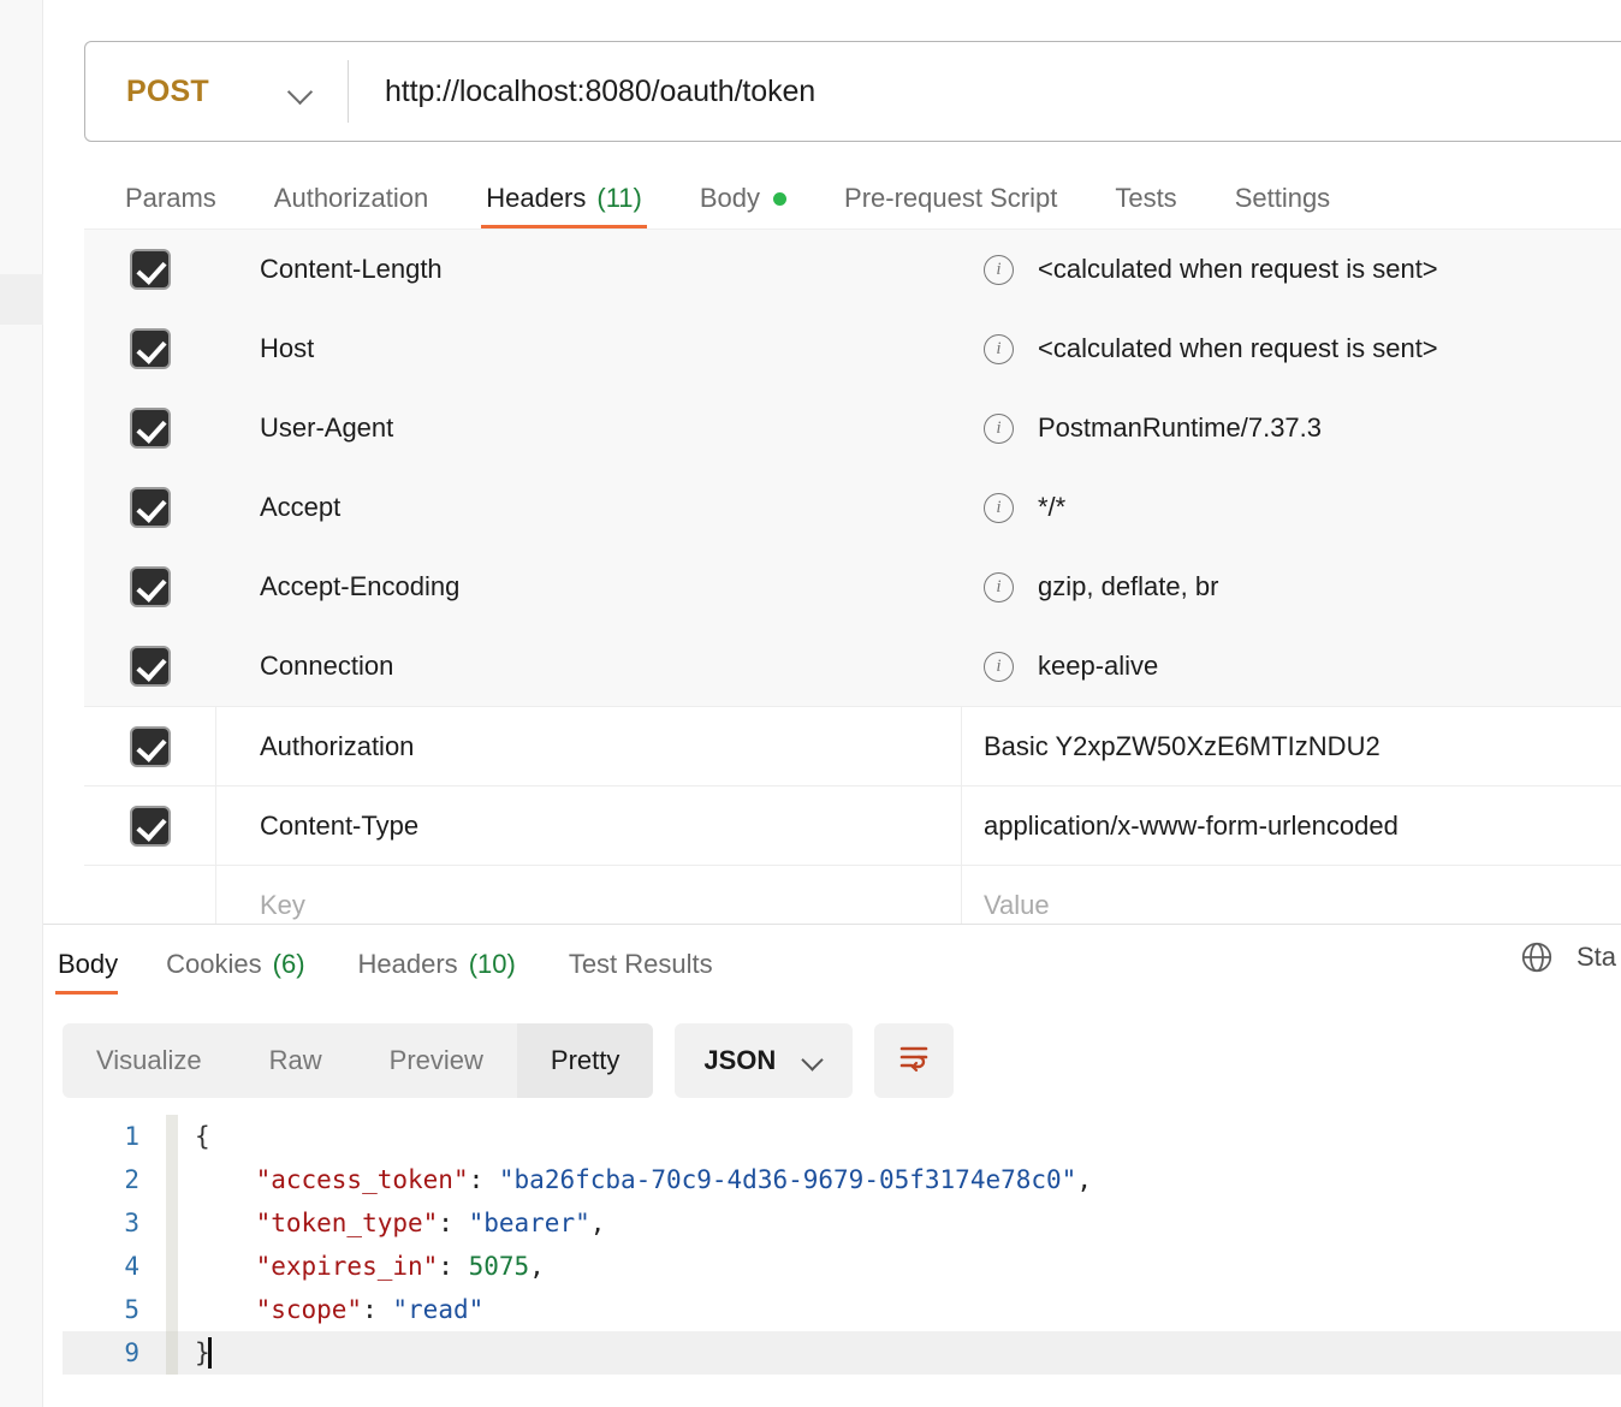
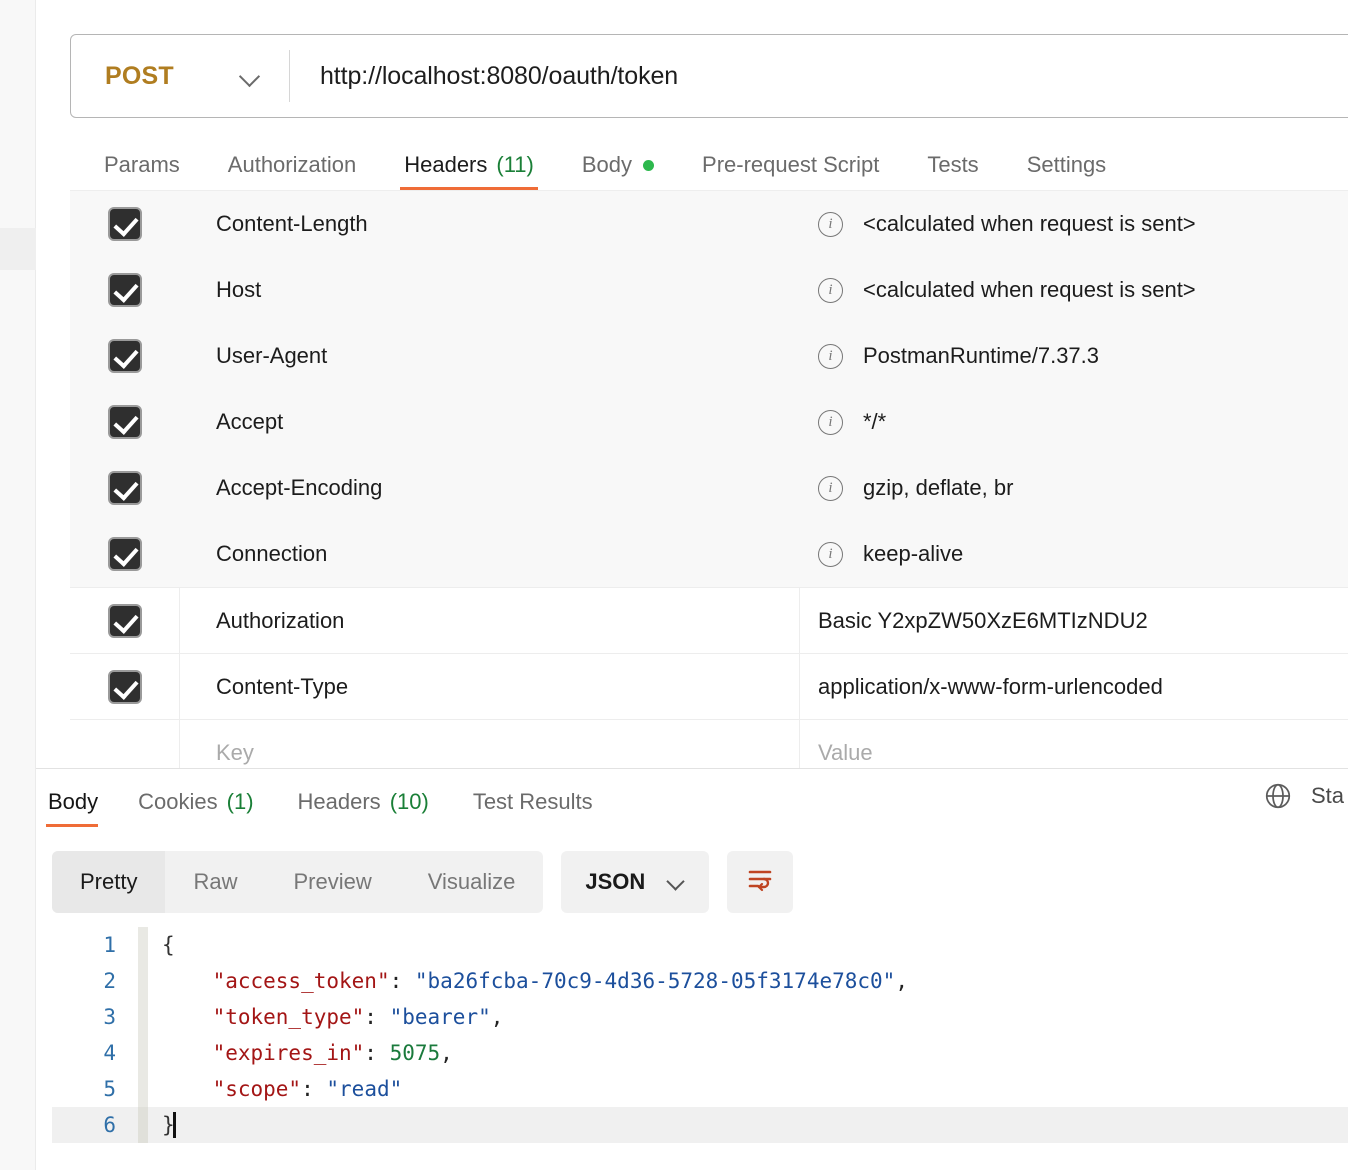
  POST
  http://localhost:8080/oauth/token
  Params
  Authorization
  Headers
  (11)
  Body
  Pre-request Script
  Tests
  Settings
  Content-Length
  i
  <calculated when request is sent>
  Host
  i
  <calculated when request is sent>
  User-Agent
  i
  PostmanRuntime/7.37.3
  Accept
  i
  */*
  Accept-Encoding
  i
  gzip, deflate, br
  Connection
  i
  keep-alive
  Authorization
  Basic Y2xpZW50XzE6MTIzNDU2
  Content-Type
  application/x-www-form-urlencoded
  Key
  Value
  Body
  Cookies
- (6)
+ (1)
  Headers
  (10)
  Test Results
  Sta
- Visualize
+ Pretty
  Raw
  Preview
- Pretty
+ Visualize
  JSON
  1
  {
  2
- "access_token": "ba26fcba-70c9-4d36-9679-05f3174e78c0",
+ "access_token": "ba26fcba-70c9-4d36-5728-05f3174e78c0",
  3
  "token_type": "bearer",
  4
  "expires_in": 5075,
  5
  "scope": "read"
- 9
+ 6
  }
